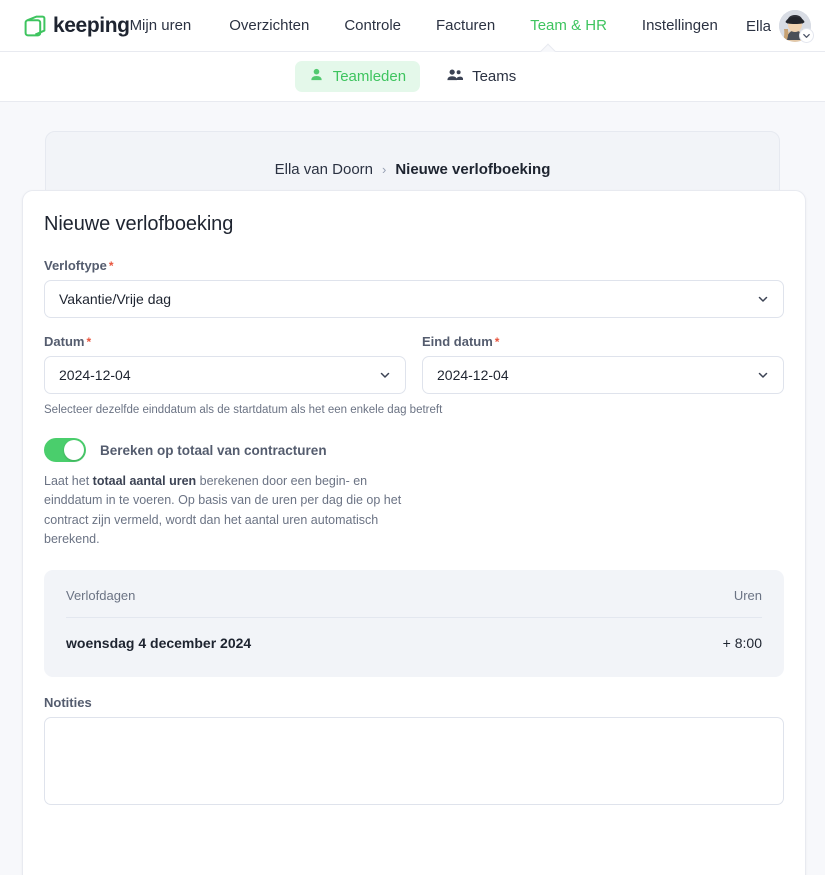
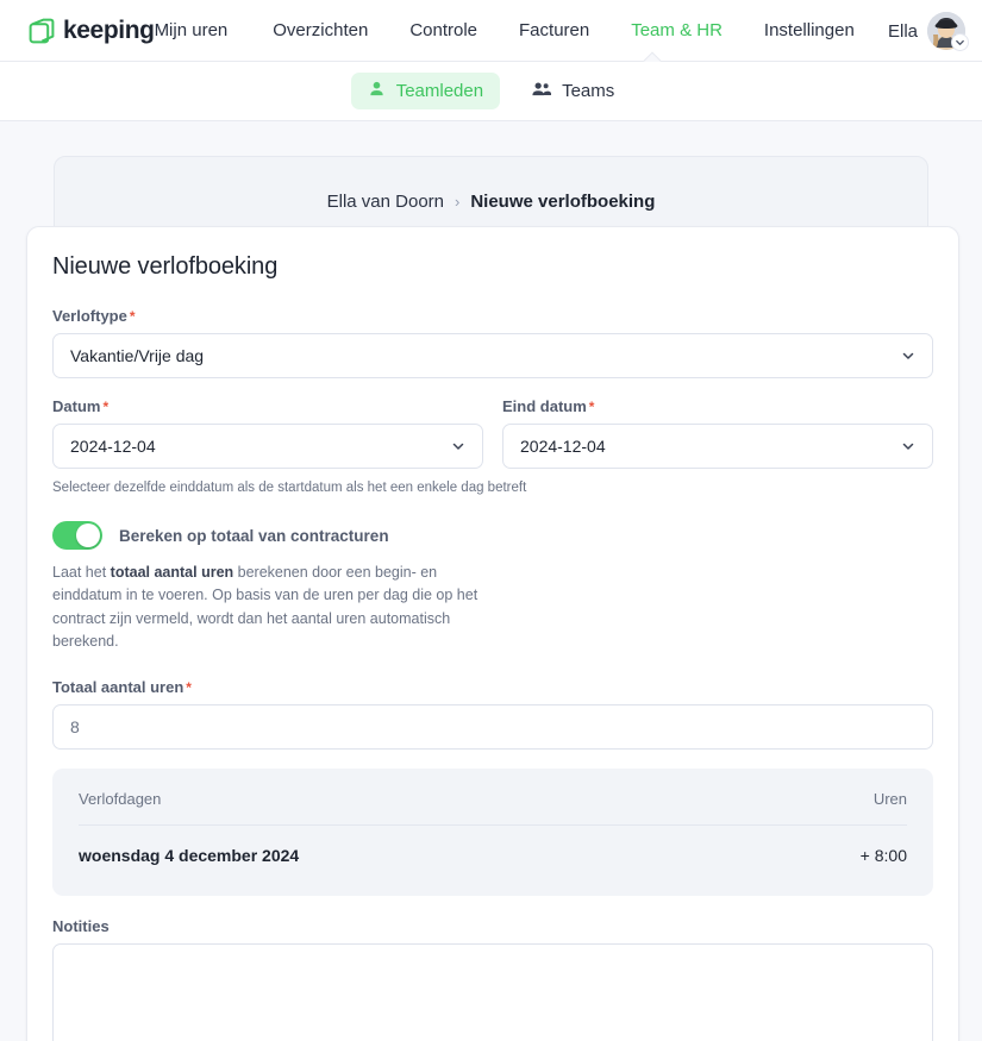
  keeping
  Mijn uren
  Overzichten
  Controle
  Facturen
  Team & HR
  Instellingen
  Ella
  Teamleden
  Teams
  Ella van Doorn
  ›
  Nieuwe verlofboeking
  Nieuwe verlofboeking
  Verloftype *
  Vakantie/Vrije dag
  Datum *
  2024-12-04
  Eind datum *
  2024-12-04
  Selecteer dezelfde einddatum als de startdatum als het een enkele dag betreft
  Bereken op totaal van contracturen
  Laat het totaal aantal uren berekenen door een begin- en einddatum in te voeren. Op basis van de uren per dag die op het contract zijn vermeld, wordt dan het aantal uren automatisch berekend.
+ Totaal aantal uren *
+ 8
  Verlofdagen
  Uren
  woensdag 4 december 2024
  + 8:00
  Notities
